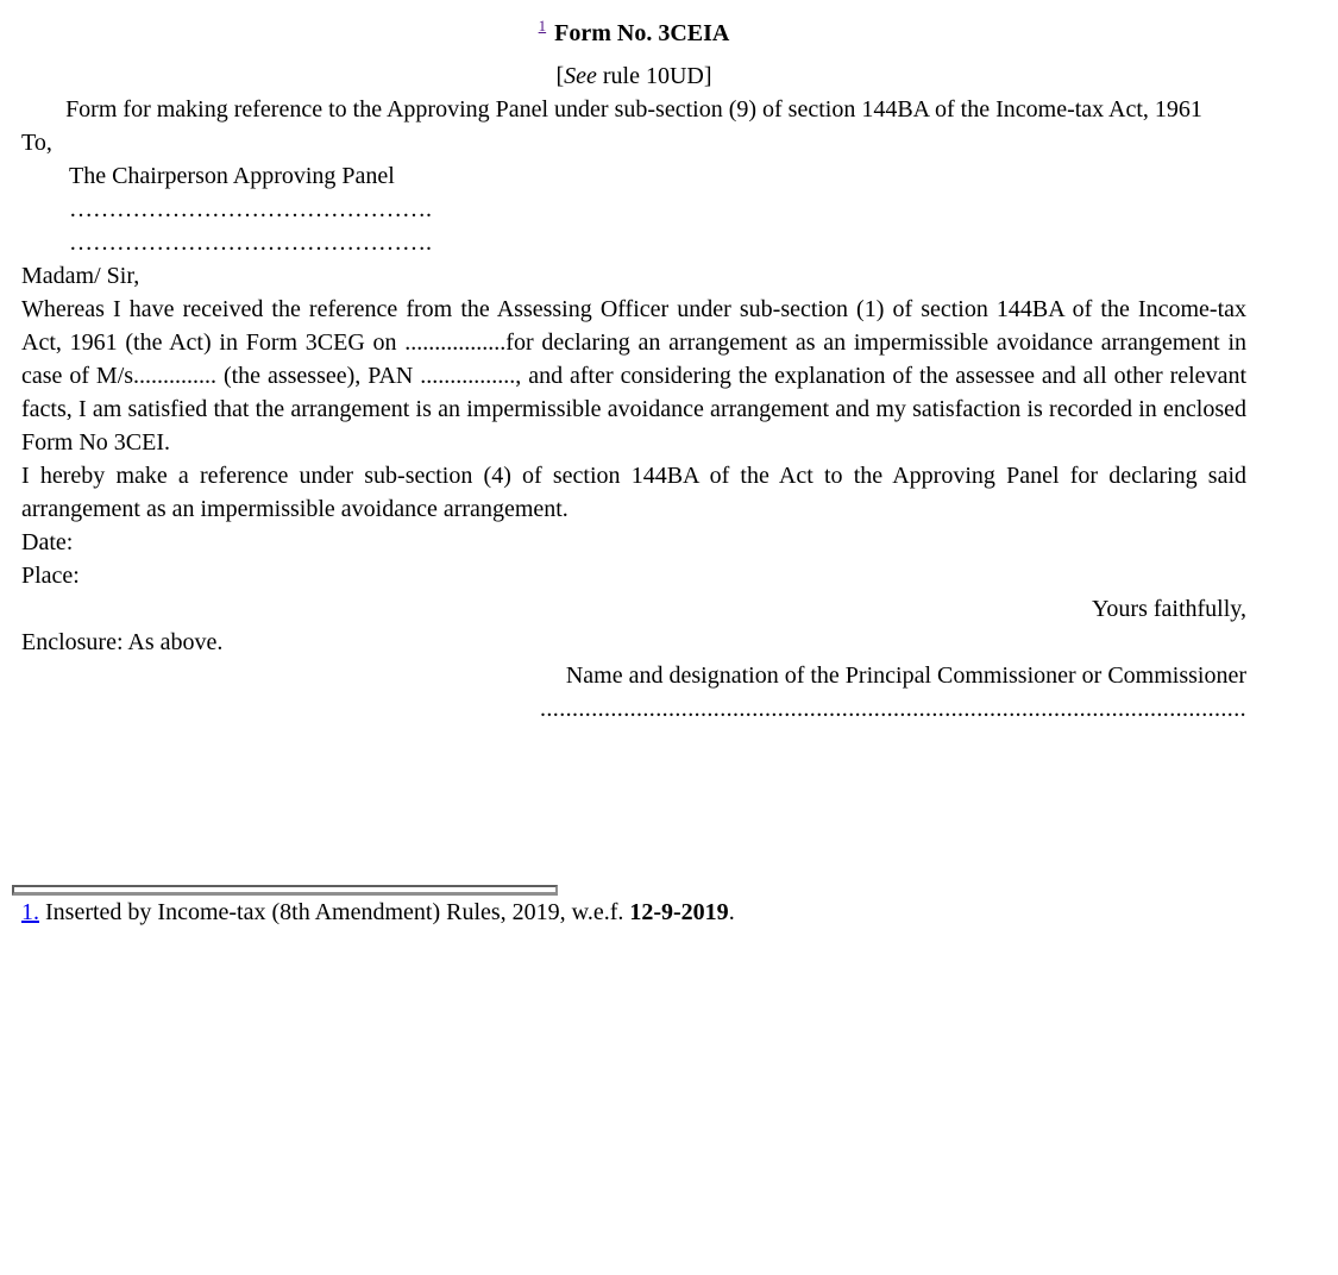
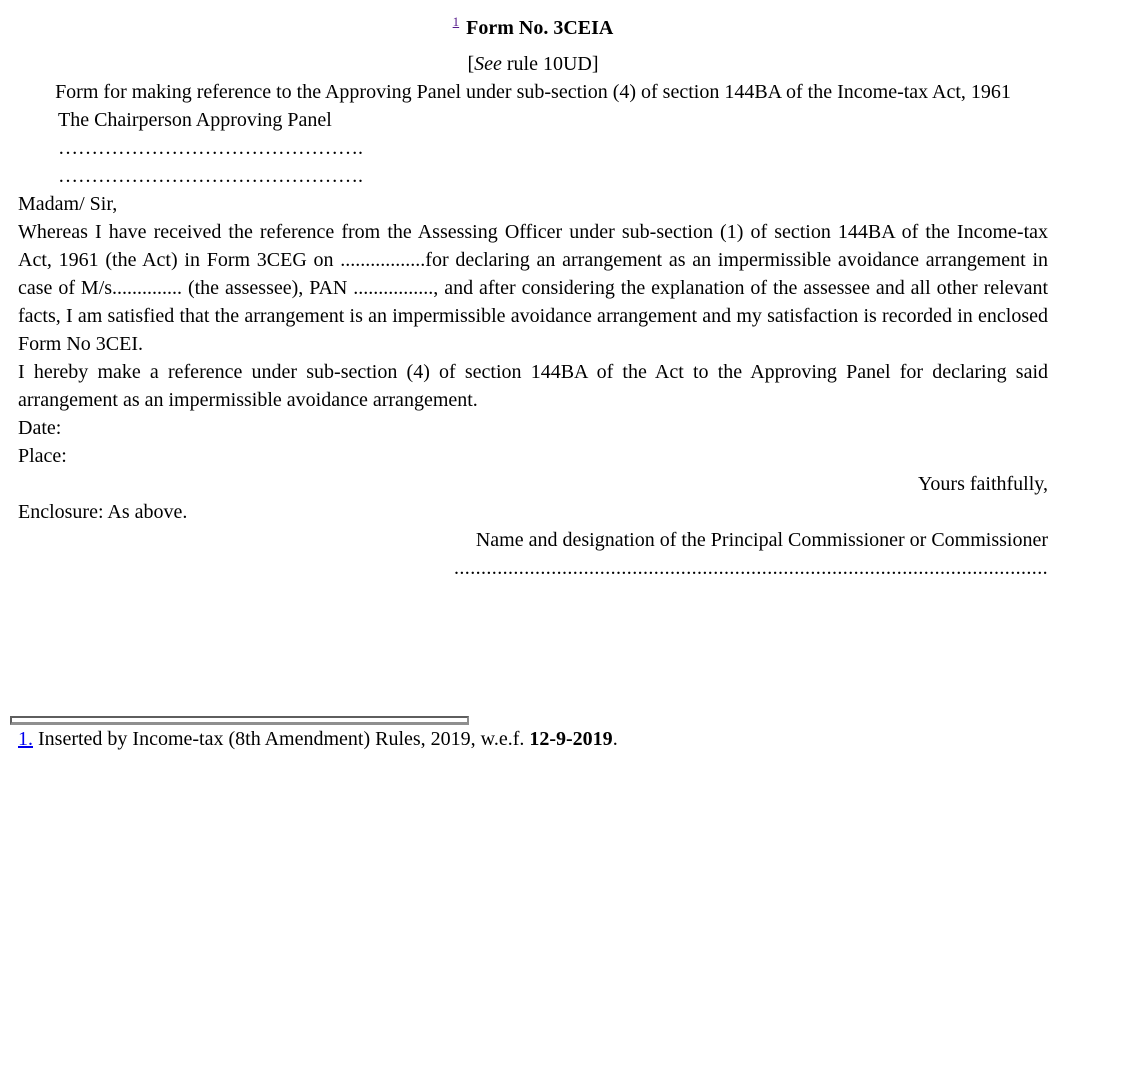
  1 Form No. 3CEIA
  [See rule 10UD]
- Form for making reference to the Approving Panel under sub-section (9) of section 144BA of the Income-tax Act, 1961
+ Form for making reference to the Approving Panel under sub-section (4) of section 144BA of the Income-tax Act, 1961
- To,
  The Chairperson Approving Panel
  ……………………………………….
  ……………………………………….
  Madam/ Sir,
  Whereas I have received the reference from the Assessing Officer under sub-section (1) of section 144BA of the Income-tax Act, 1961 (the Act) in Form 3CEG on .................for declaring an arrangement as an impermissible avoidance arrangement in case of M/s.............. (the assessee), PAN ................, and after considering the explanation of the assessee and all other relevant facts, I am satisfied that the arrangement is an impermissible avoidance arrangement and my satisfaction is recorded in enclosed Form No 3CEI.
  I hereby make a reference under sub-section (4) of section 144BA of the Act to the Approving Panel for declaring said arrangement as an impermissible avoidance arrangement.
  Date:
  Place:
  Yours faithfully,
  Enclosure: As above.
  Name and designation of the Principal Commissioner or Commissioner
  ..............................................................................................................
  1. Inserted by Income-tax (8th Amendment) Rules, 2019, w.e.f. 12-9-2019.
